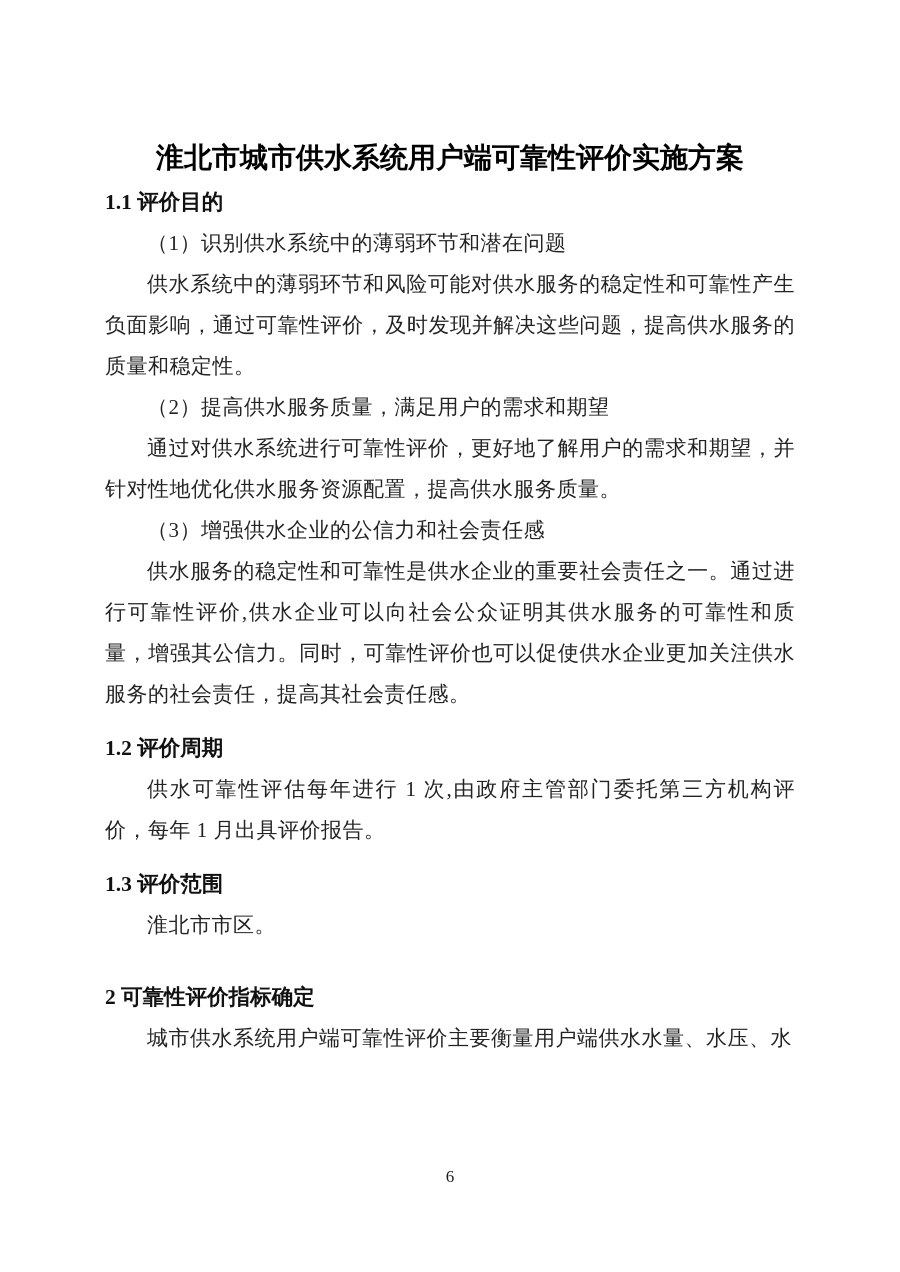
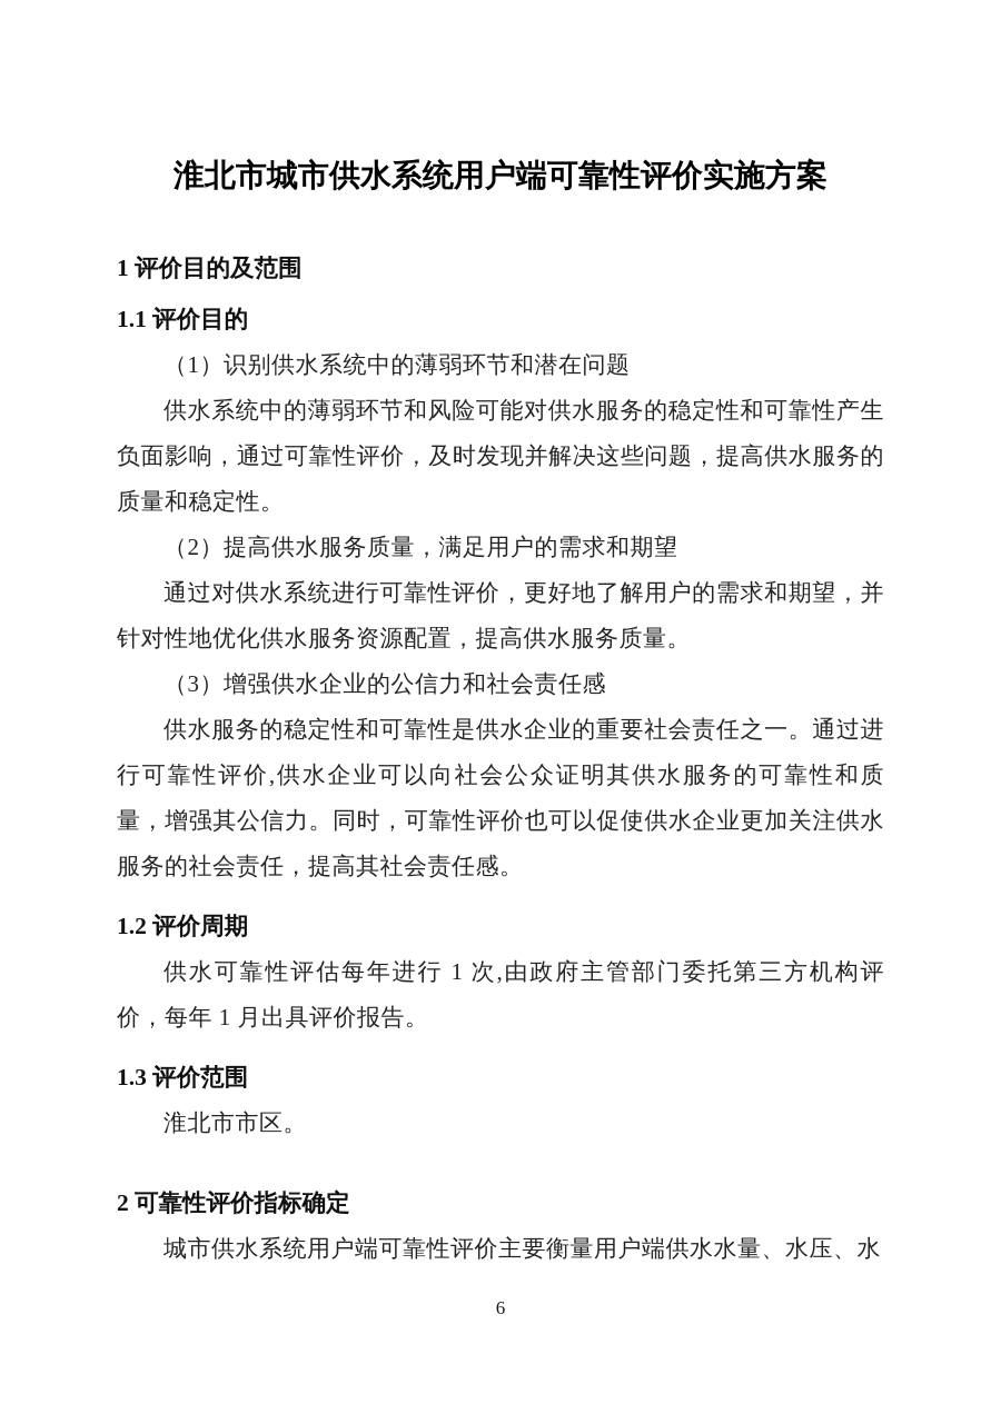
  淮北市城市供水系统用户端可靠性评价实施方案
+ 1 评价目的及范围
  1.1 评价目的
  （1）识别供水系统中的薄弱环节和潜在问题
  供水系统中的薄弱环节和风险可能对供水服务的稳定性和可靠性产生负面影响，通过可靠性评价，及时发现并解决这些问题，提高供水服务的质量和稳定性。
  （2）提高供水服务质量，满足用户的需求和期望
  通过对供水系统进行可靠性评价，更好地了解用户的需求和期望，并针对性地优化供水服务资源配置，提高供水服务质量。
  （3）增强供水企业的公信力和社会责任感
  供水服务的稳定性和可靠性是供水企业的重要社会责任之一。通过进行可靠性评价,供水企业可以向社会公众证明其供水服务的可靠性和质量，增强其公信力。同时，可靠性评价也可以促使供水企业更加关注供水服务的社会责任，提高其社会责任感。
  1.2 评价周期
  供水可靠性评估每年进行 1 次,由政府主管部门委托第三方机构评价，每年 1 月出具评价报告。
  1.3 评价范围
  淮北市市区。
  2 可靠性评价指标确定
  城市供水系统用户端可靠性评价主要衡量用户端供水水量、水压、水
  6
